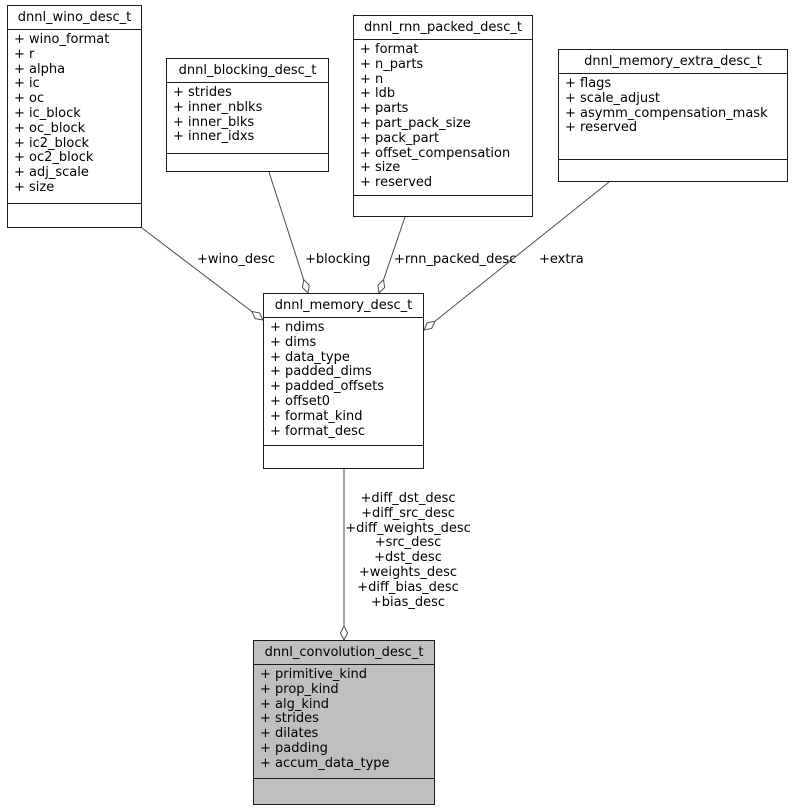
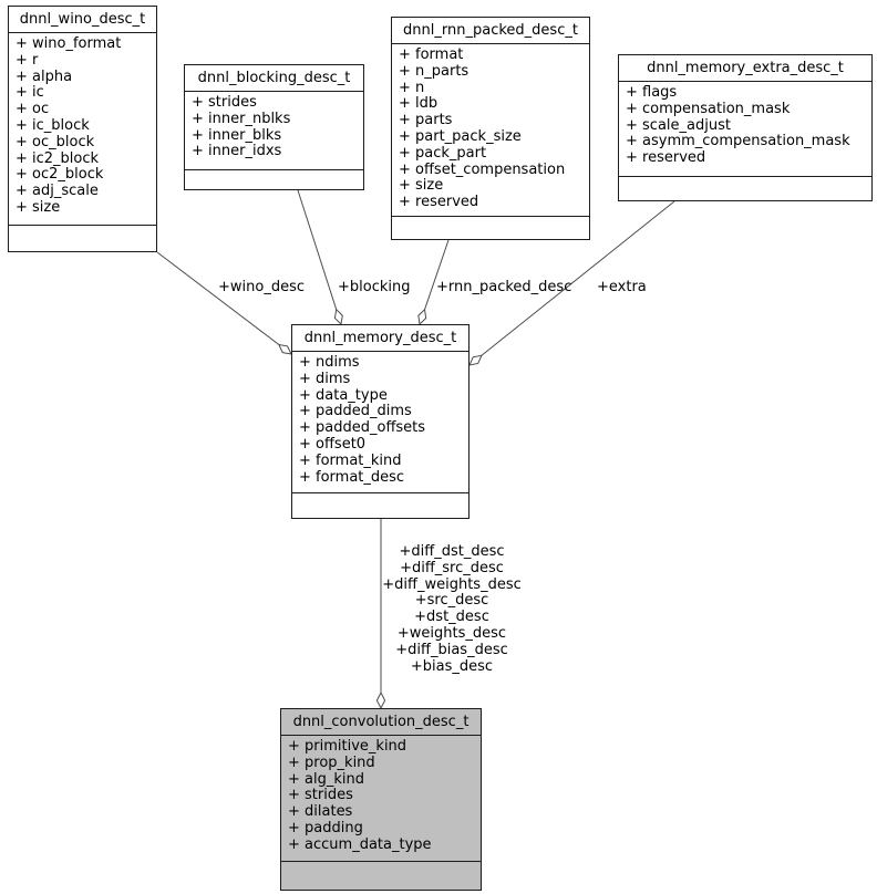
  dnnl_wino_desc_t
  + wino_format
  + r
  + alpha
  + ic
  + oc
  + ic_block
  + oc_block
  + ic2_block
  + oc2_block
  + adj_scale
  + size
  dnnl_blocking_desc_t
  + strides
  + inner_nblks
  + inner_blks
  + inner_idxs
  dnnl_rnn_packed_desc_t
  + format
  + n_parts
  + n
  + ldb
  + parts
  + part_pack_size
  + pack_part
  + offset_compensation
  + size
  + reserved
  dnnl_memory_extra_desc_t
  + flags
+ + compensation_mask
  + scale_adjust
  + asymm_compensation_mask
  + reserved
  dnnl_memory_desc_t
  + ndims
  + dims
  + data_type
  + padded_dims
  + padded_offsets
  + offset0
  + format_kind
  + format_desc
  dnnl_convolution_desc_t
  + primitive_kind
  + prop_kind
  + alg_kind
  + strides
  + dilates
  + padding
  + accum_data_type
  +wino_desc
  +blocking
  +rnn_packed_desc
  +extra
  +diff_dst_desc
  +diff_src_desc
  +diff_weights_desc
  +src_desc
  +dst_desc
  +weights_desc
  +diff_bias_desc
  +bias_desc
